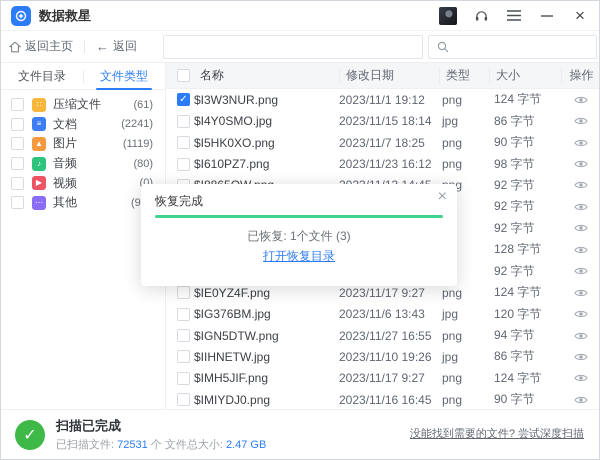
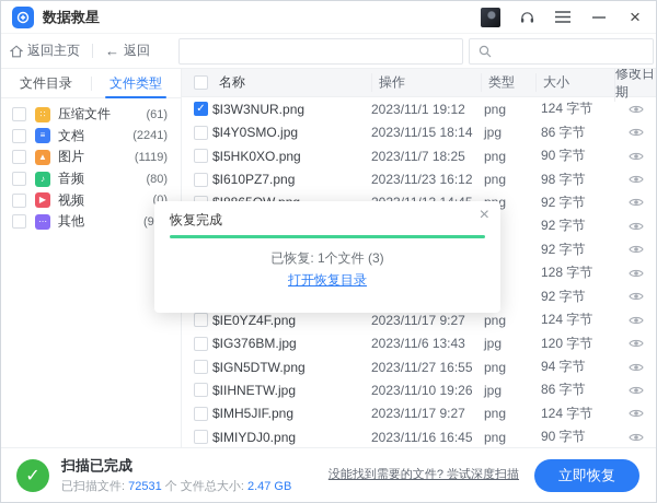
  数据救星
  ×
  返回主页
  ←
  返回
  文件目录
  文件类型
  ∷
  压缩文件
  (61)
  ≡
  文档
  (2241)
  ▲
  图片
  (1119)
  ♪
  音频
  (80)
  ▶
  视频
  ⋯
  其他
  名称
- 修改日期
+ 操作
  类型
  大小
- 操作
+ 修改日期
  ✓
  $I3W3NUR.png
  2023/11/1 19:12
  png
  124 字节
  $I4Y0SMO.jpg
  2023/11/15 18:14
  jpg
  86 字节
  $I5HK0XO.png
  2023/11/7 18:25
  png
  90 字节
  $I610PZ7.png
  2023/11/23 16:12
  png
  98 字节
  92 字节
  92 字节
  92 字节
  128 字节
  92 字节
  $IE0YZ4F.png
  2023/11/17 9:27
  png
  124 字节
  $IG376BM.jpg
  2023/11/6 13:43
  jpg
  120 字节
  $IGN5DTW.png
  2023/11/27 16:55
  png
  94 字节
  $IIHNETW.jpg
  2023/11/10 19:26
  jpg
  86 字节
  $IMH5JIF.png
  2023/11/17 9:27
  png
  124 字节
  $IMIYDJ0.png
  2023/11/16 16:45
  png
  90 字节
  恢复完成
  ×
  已恢复: 1个文件 (3)
  打开恢复目录
  ✓
  扫描已完成
  已扫描文件: 72531 个 文件总大小: 2.47 GB
  没能找到需要的文件? 尝试深度扫描
+ 立即恢复
